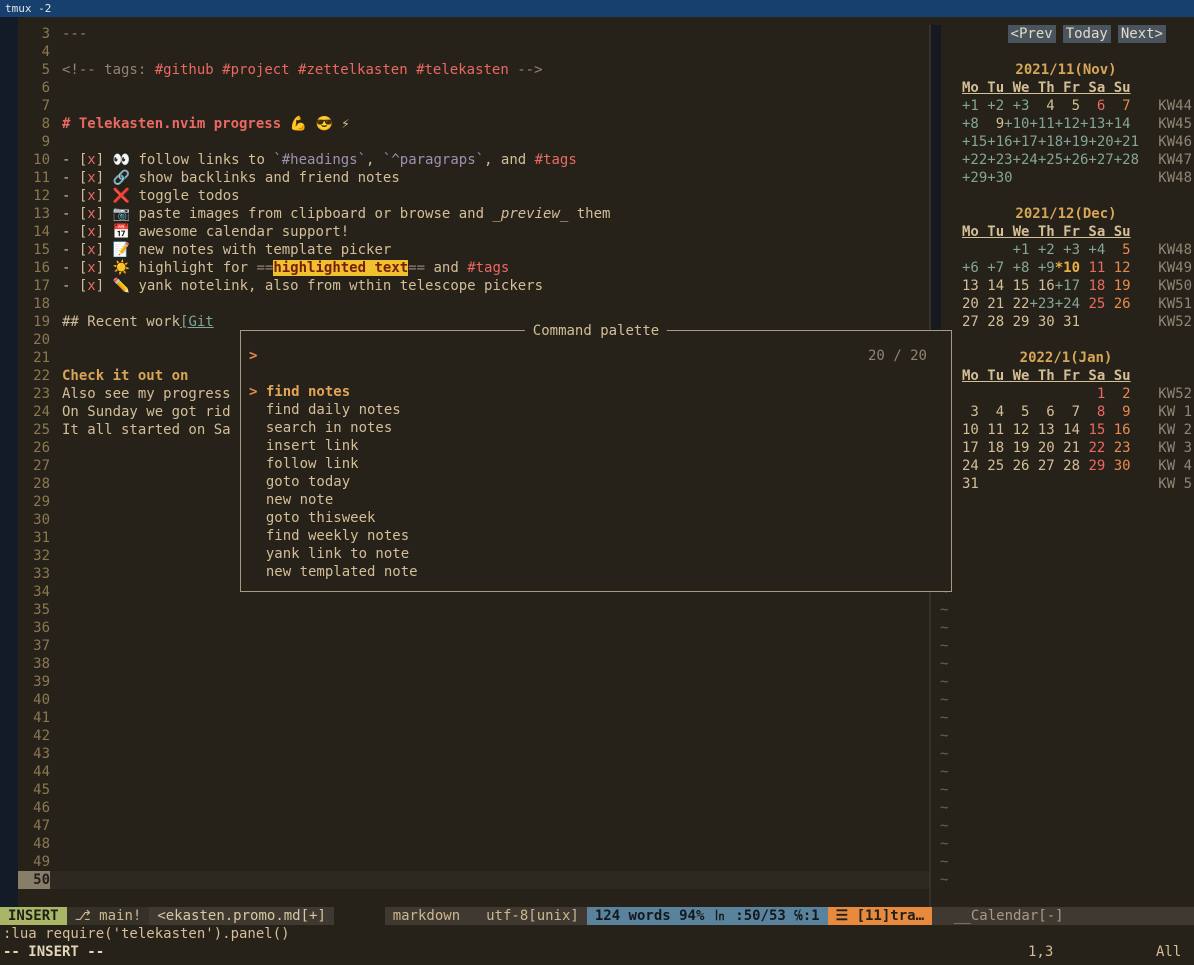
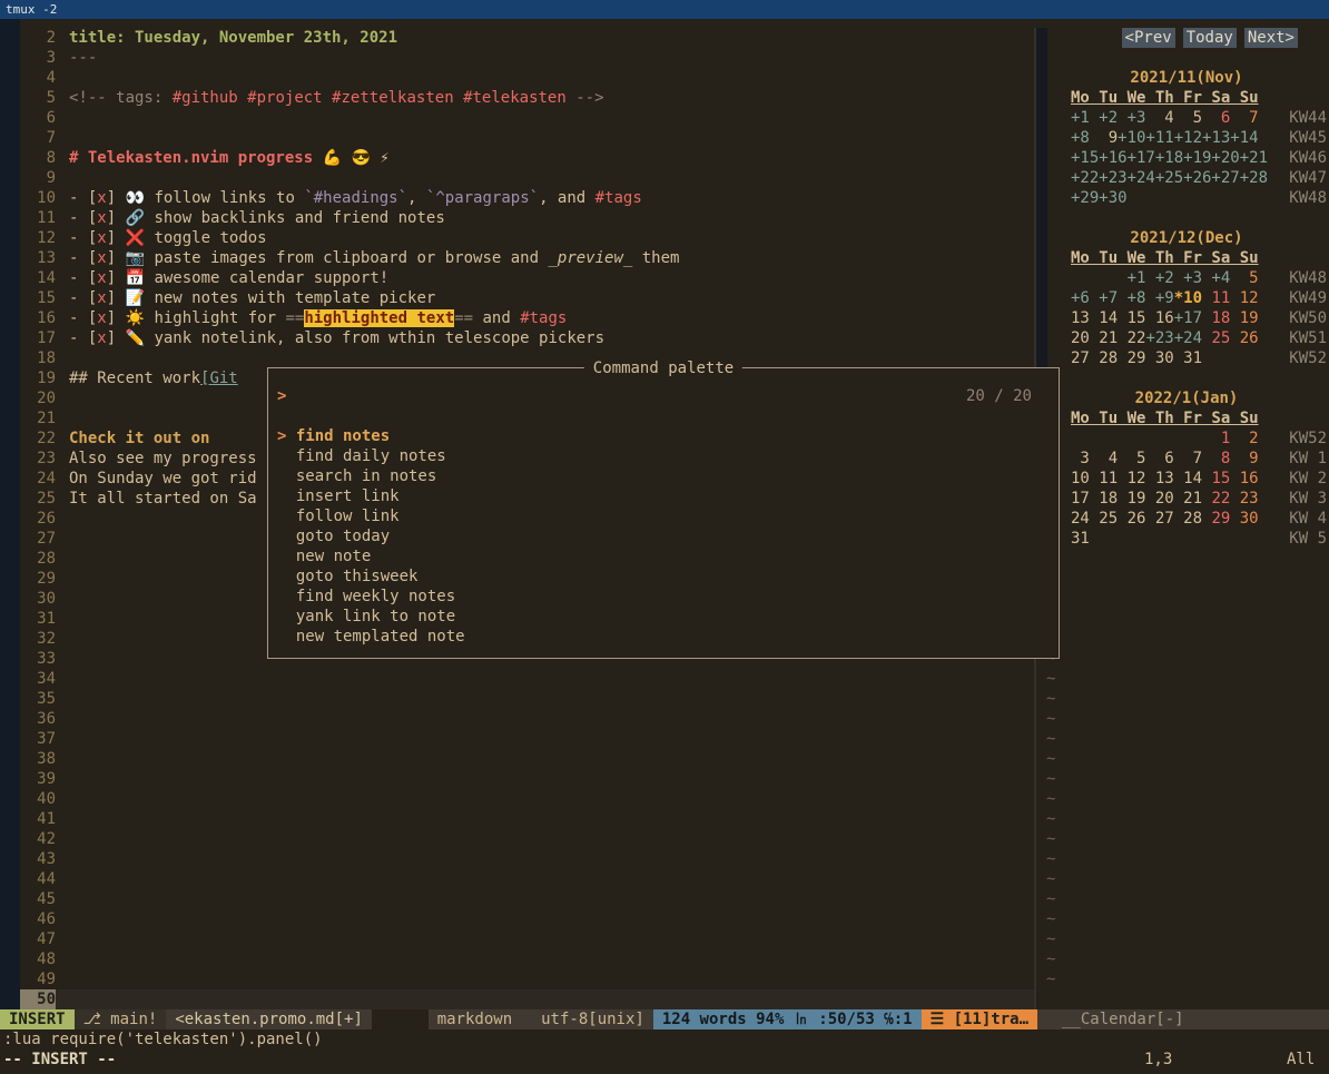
  tmux -2
+ 2
+ title: Tuesday, November 23th, 2021
  3
  ---
  4
  5
  <!-- tags: #github #project #zettelkasten #telekasten -->
  6
  7
  8
  # Telekasten.nvim progress 💪 😎 ⚡
  9
  10
  - [x] 👀 follow links to `#headings`, `^paragraps`, and #tags
  11
  - [x] 🔗 show backlinks and friend notes
  12
  - [x] ❌ toggle todos
  13
  - [x] 📷 paste images from clipboard or browse and _preview_ them
  14
  - [x] 📅 awesome calendar support!
  15
  - [x] 📝 new notes with template picker
  16
  - [x] ☀️ highlight for ==highlighted text== and #tags
  17
  - [x] ✏️ yank notelink, also from wthin telescope pickers
  18
  19
  ## Recent work[Git
  20
  21
  22
  Check it out on
  23
  Also see my progress
  24
  On Sunday we got rid
  25
  It all started on Sa
  26
  27
  28
  29
  30
  31
  32
  33
  34
  35
  36
  37
  38
  39
  40
  41
  42
  43
  44
  45
  46
  47
  48
  49
  50
  <Prev
  Today
  Next>
  2021/11(Nov)
  Mo Tu We Th Fr Sa Su
  +1 +2 +3 4 5 6 7
  KW44
  +8 9+10+11+12+13+14
  KW45
  +15+16+17+18+19+20+21
  KW46
  +22+23+24+25+26+27+28
  KW47
  +29+30
  KW48
  2021/12(Dec)
  Mo Tu We Th Fr Sa Su
  +1 +2 +3 +4 5
  KW48
  +6 +7 +8 +9*10 11 12
  KW49
  13 14 15 16+17 18 19
  KW50
  20 21 22+23+24 25 26
  KW51
  27 28 29 30 31
  KW52
  2022/1(Jan)
  Mo Tu We Th Fr Sa Su
  1 2
  KW52
  3 4 5 6 7 8 9
  KW 1
  10 11 12 13 14 15 16
  KW 2
  17 18 19 20 21 22 23
  KW 3
  24 25 26 27 28 29 30
  KW 4
  31
  KW 5
  ~
  ~
  ~
  ~
  ~
  ~
  ~
  ~
  ~
  ~
  ~
  ~
  ~
  ~
  ~
  ~
  ~
  Command palette
  >
  20 / 20
  > find notes
  find daily notes
  search in notes
  insert link
  follow link
  goto today
  new note
  goto thisweek
  find weekly notes
  yank link to note
  new templated note
  INSERT
  ⎇ main!
  <ekasten.promo.md[+]
  markdown
  utf-8[unix]
  124 words 94% ㏑ :50/53 ℅:1
  ☰ [11]tra…
  __Calendar[-]
  :lua require('telekasten').panel()
  -- INSERT --
  1,3
  All
